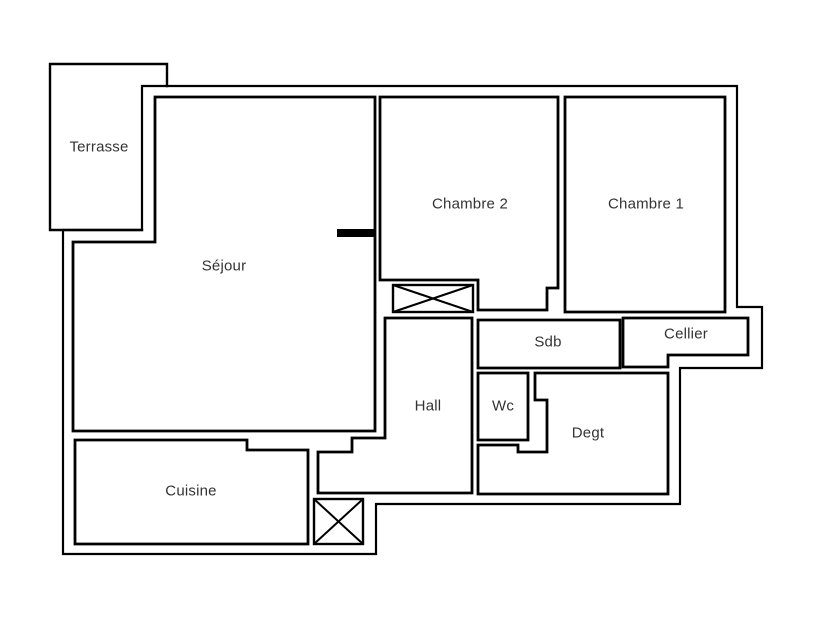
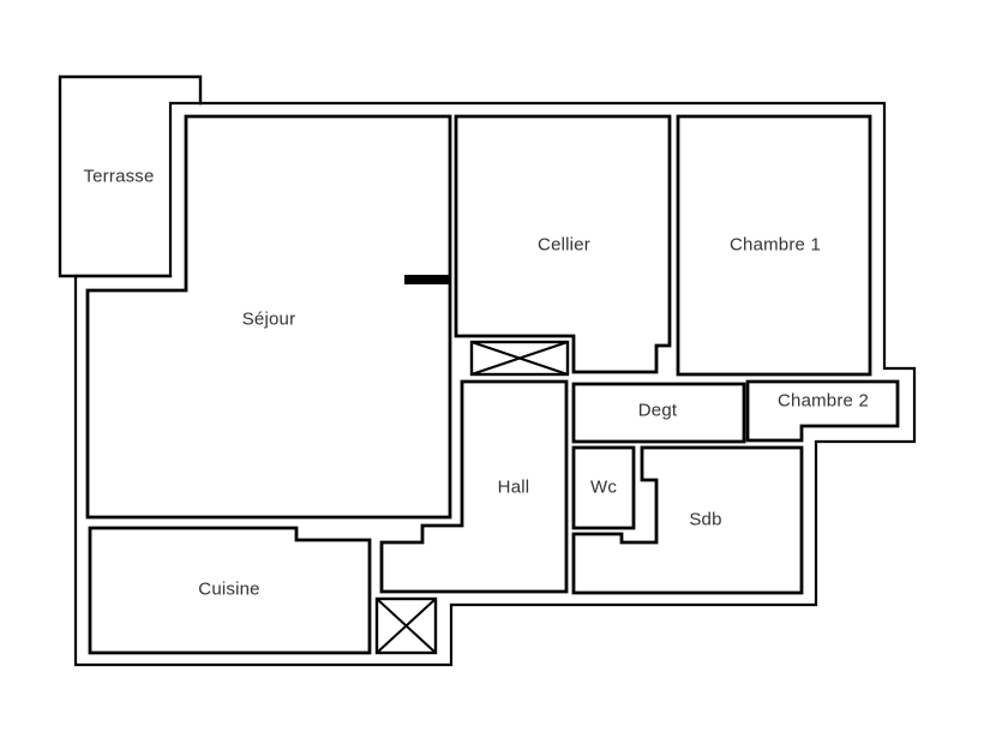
  Terrasse
  Séjour
- Chambre 2
+ Cellier
  Chambre 1
- Sdb
+ Degt
- Cellier
+ Chambre 2
  Hall
  Wc
- Degt
+ Sdb
  Cuisine
